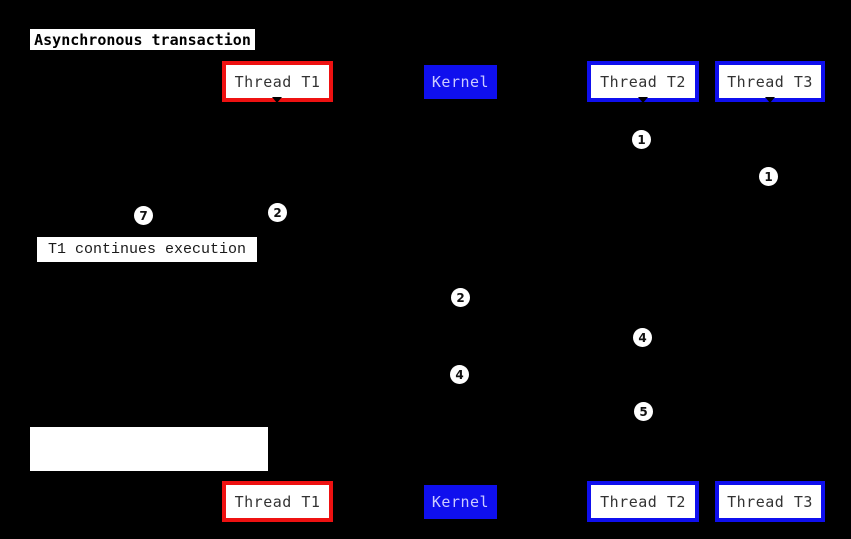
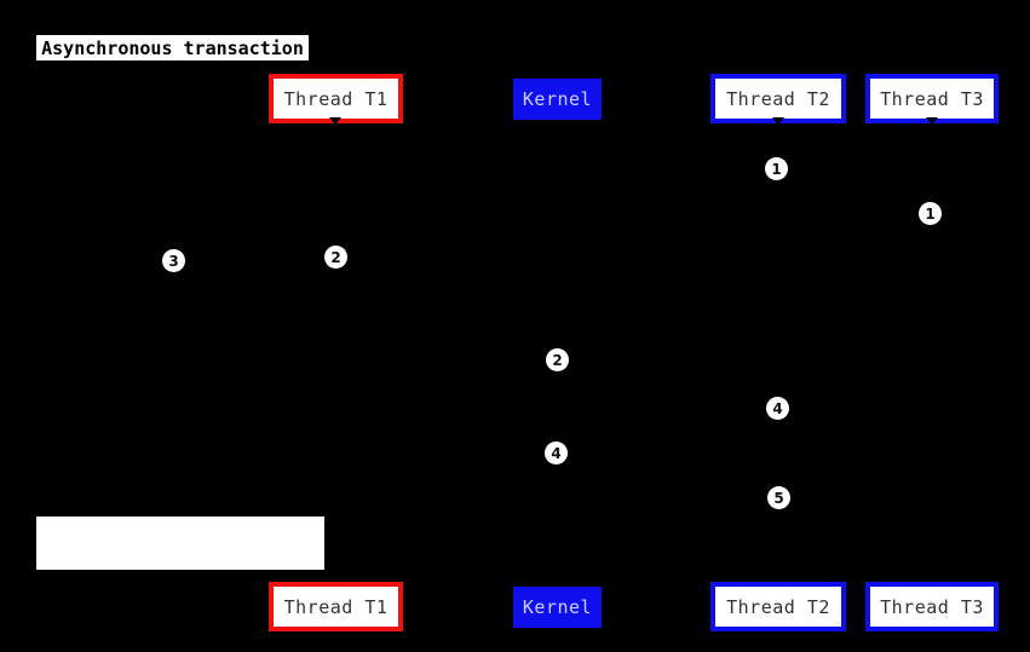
  Asynchronous transaction
  Thread T1
  Kernel
  Thread T2
  Thread T3
  1
  1
  2
- 7
+ 3
  2
  4
  4
  5
- T1 continues execution
  Thread T1
  Kernel
  Thread T2
  Thread T3
